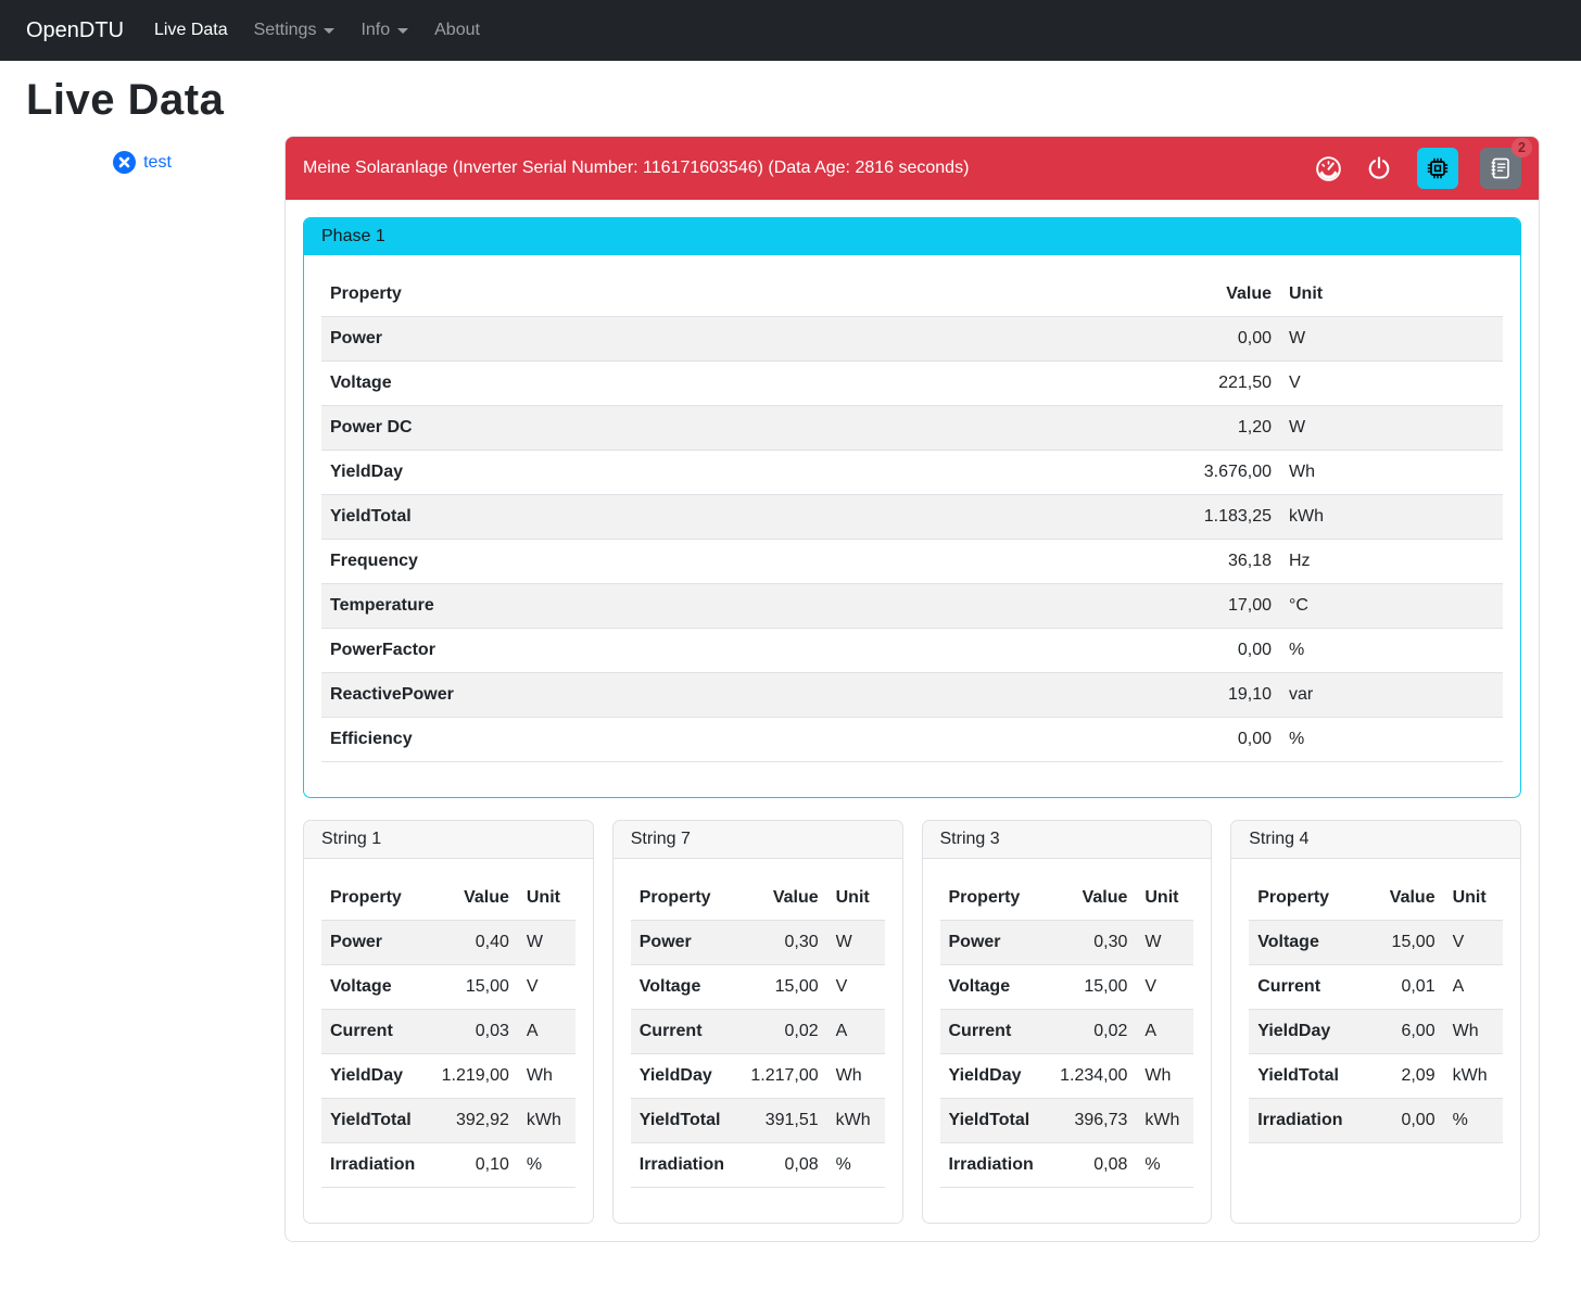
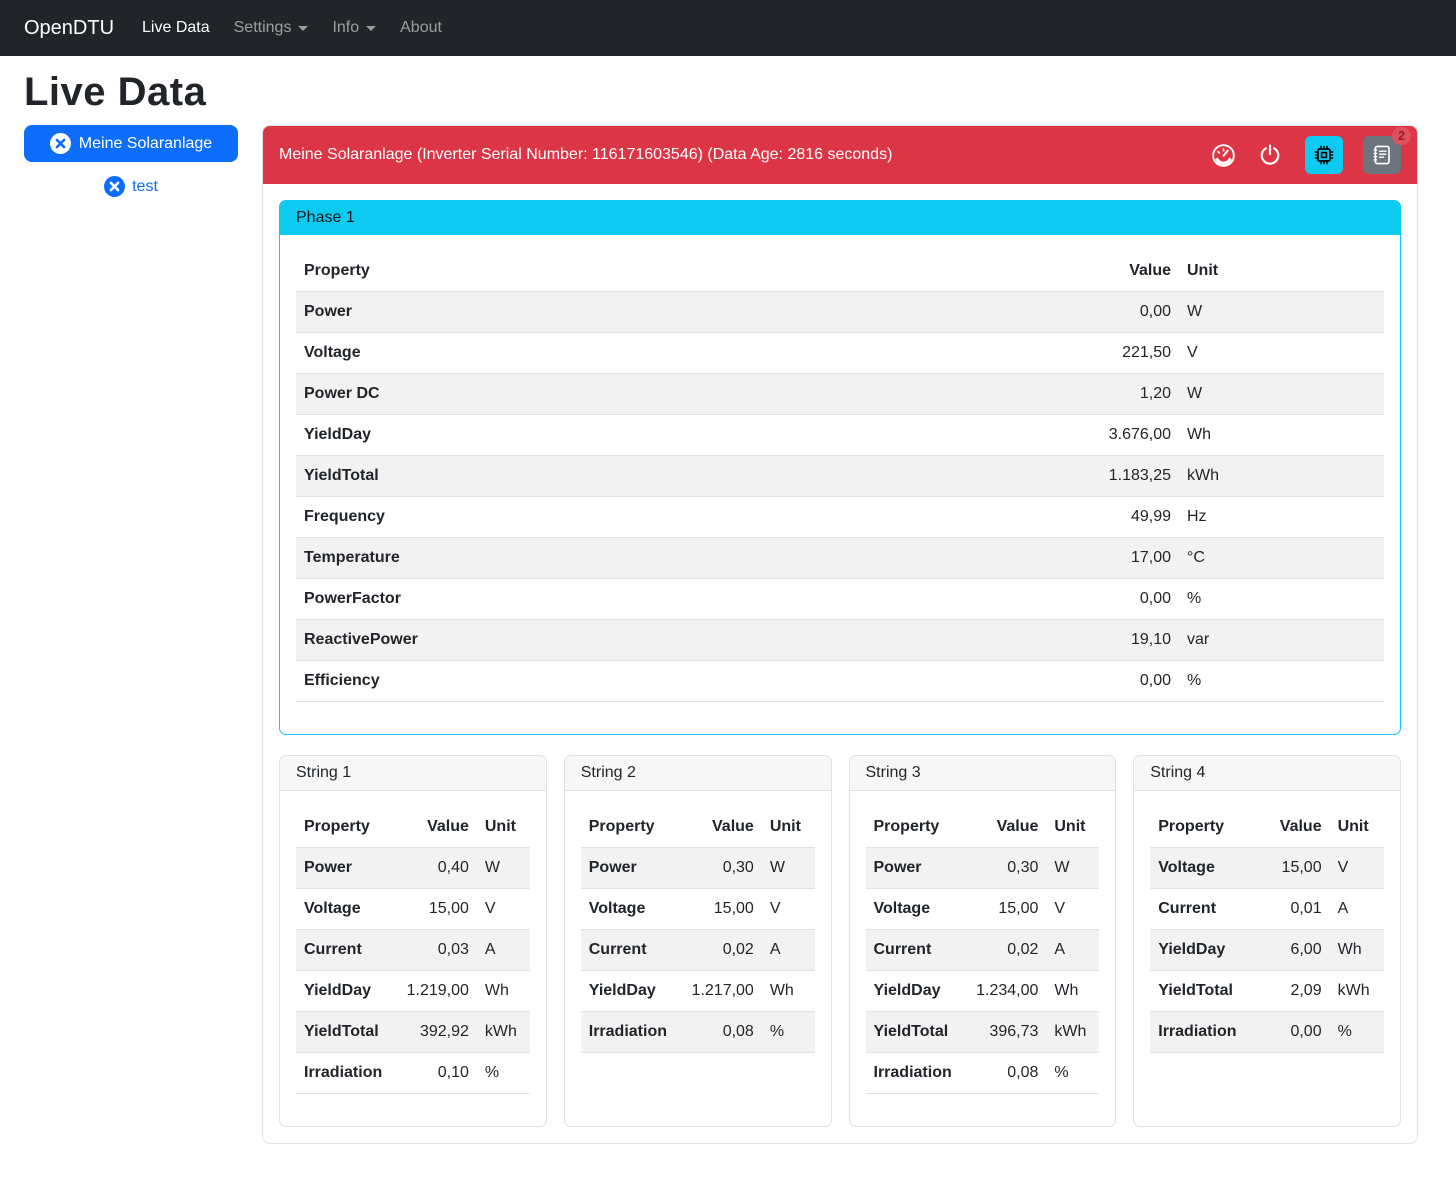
  OpenDTU
  Live Data
  Settings
  Info
  About
  Live Data
+ Meine Solaranlage
  test
  Meine Solaranlage (Inverter Serial Number: 116171603546) (Data Age: 2816 seconds)
  2
  Phase 1
  Property	Value	Unit
  Power	0,00	W
  Voltage	221,50	V
  Power DC	1,20	W
  YieldDay	3.676,00	Wh
  YieldTotal	1.183,25	kWh
- Frequency	36,18	Hz
+ Frequency	49,99	Hz
  Temperature	17,00	°C
  PowerFactor	0,00	%
  ReactivePower	19,10	var
  Efficiency	0,00	%
  String 1
  Property	Value	Unit
  Power	0,40	W
  Voltage	15,00	V
  Current	0,03	A
  YieldDay	1.219,00	Wh
  YieldTotal	392,92	kWh
  Irradiation	0,10	%
- String 7
+ String 2
  Property	Value	Unit
  Power	0,30	W
  Voltage	15,00	V
  Current	0,02	A
  YieldDay	1.217,00	Wh
- YieldTotal	391,51	kWh
  Irradiation	0,08	%
  String 3
  Property	Value	Unit
  Power	0,30	W
  Voltage	15,00	V
  Current	0,02	A
  YieldDay	1.234,00	Wh
  YieldTotal	396,73	kWh
  Irradiation	0,08	%
  String 4
  Property	Value	Unit
  Voltage	15,00	V
  Current	0,01	A
  YieldDay	6,00	Wh
  YieldTotal	2,09	kWh
  Irradiation	0,00	%
